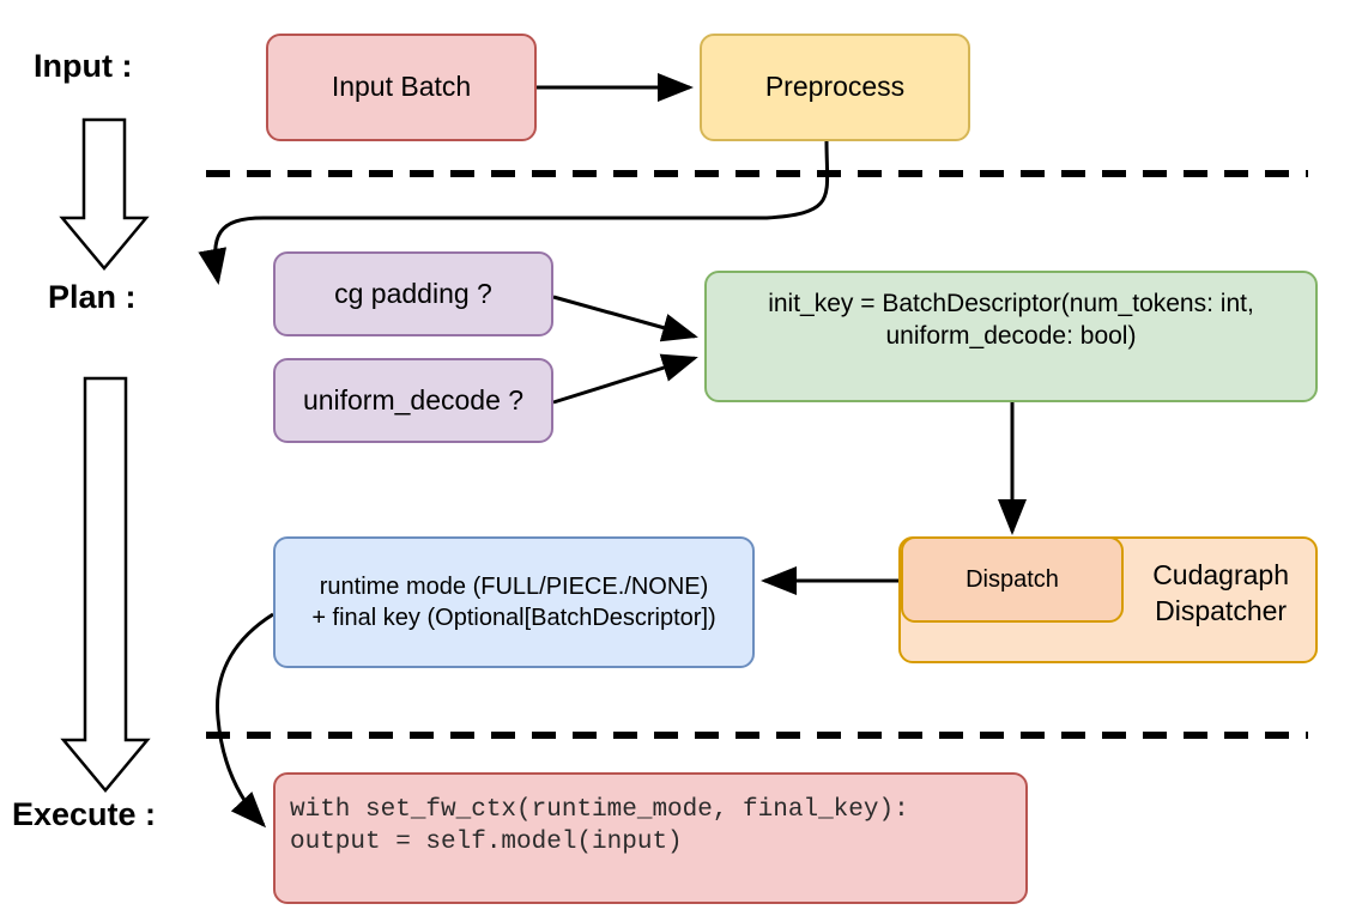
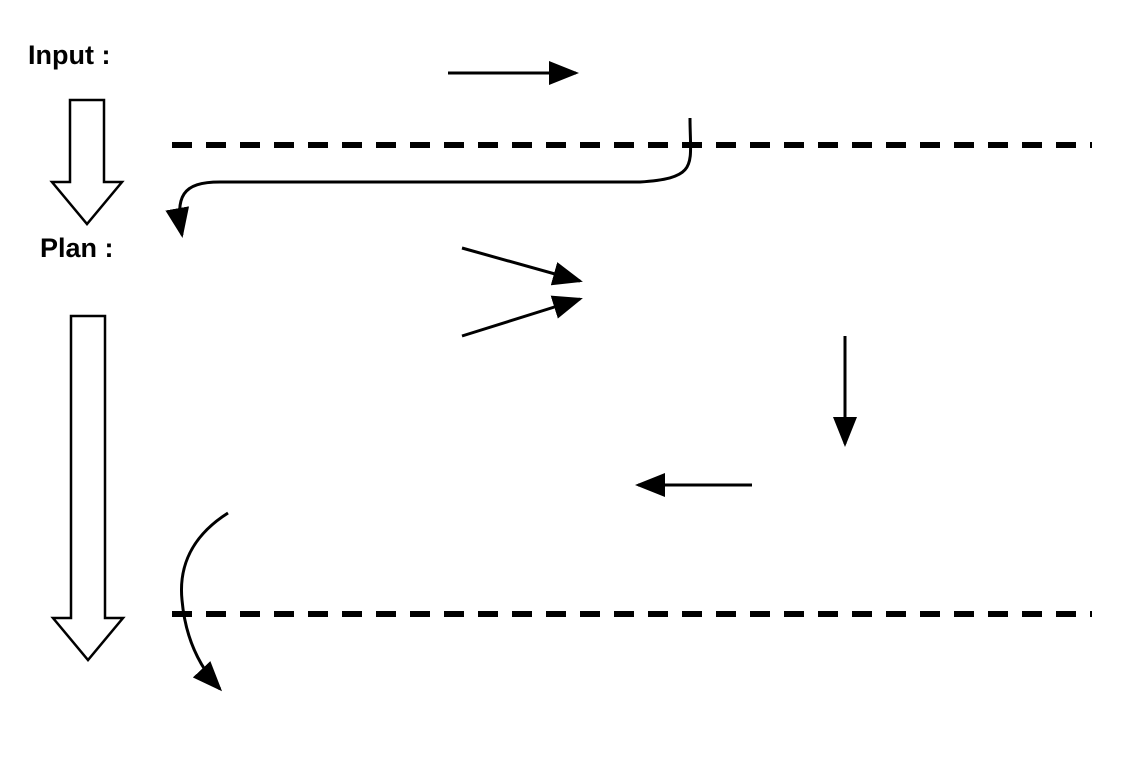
  Input :
  Plan :
- Execute :
- Input Batch
- Preprocess
- cg padding ?
- uniform_decode ?
- init_key = BatchDescriptor(num_tokens: int,
- uniform_decode: bool)
- runtime mode (FULL/PIECE./NONE)
- + final key (Optional[BatchDescriptor])
- Cudagraph
- Dispatcher
- Dispatch
- with set_fw_ctx(runtime_mode, final_key):
- output = self.model(input)
